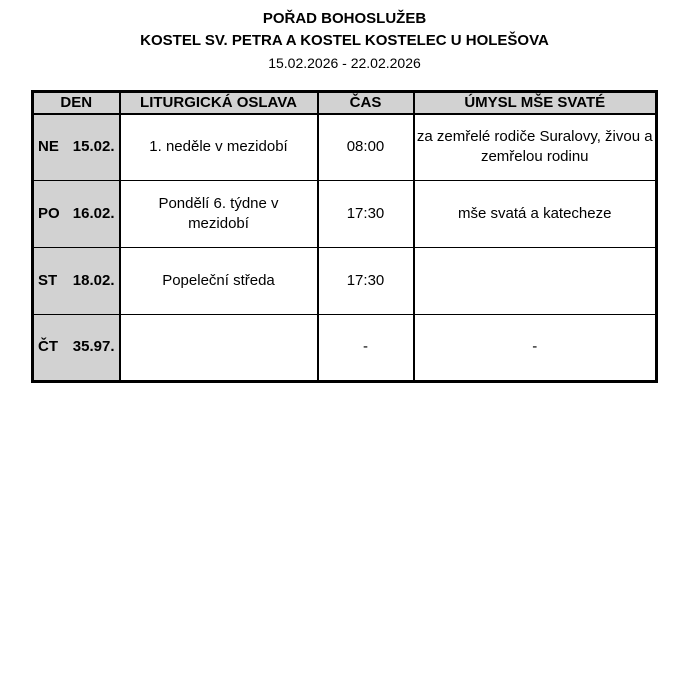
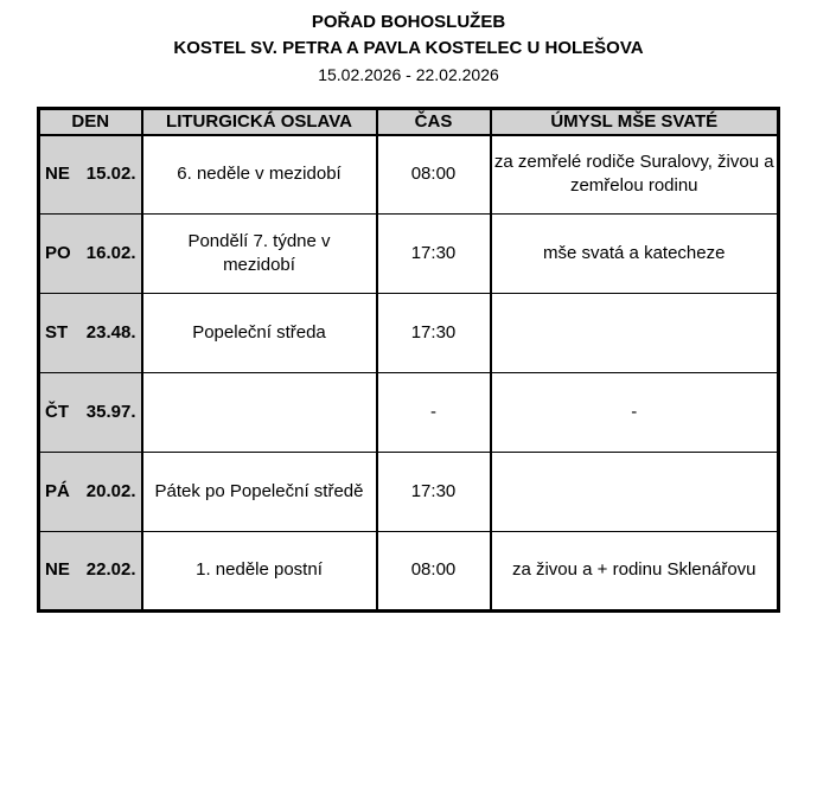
  POŘAD BOHOSLUŽEB
- KOSTEL SV. PETRA A KOSTEL KOSTELEC U HOLEŠOVA
+ KOSTEL SV. PETRA A PAVLA KOSTELEC U HOLEŠOVA
  15.02.2026 - 22.02.2026
  DEN	LITURGICKÁ OSLAVA	ČAS	ÚMYSL MŠE SVATÉ
- NE 15.02.	1. neděle v mezidobí	08:00	za zemřelé rodiče Suralovy, živou a zemřelou rodinu
+ NE 15.02.	6. neděle v mezidobí	08:00	za zemřelé rodiče Suralovy, živou a zemřelou rodinu
- PO 16.02.	Pondělí 6. týdne v mezidobí	17:30	mše svatá a katecheze
+ PO 16.02.	Pondělí 7. týdne v mezidobí	17:30	mše svatá a katecheze
- ST 18.02.	Popeleční středa	17:30
+ ST 23.48.	Popeleční středa	17:30
  ČT 35.97.		-	-
+ PÁ 20.02.	Pátek po Popeleční středě	17:30
+ NE 22.02.	1. neděle postní	08:00	za živou a + rodinu Sklenářovu
